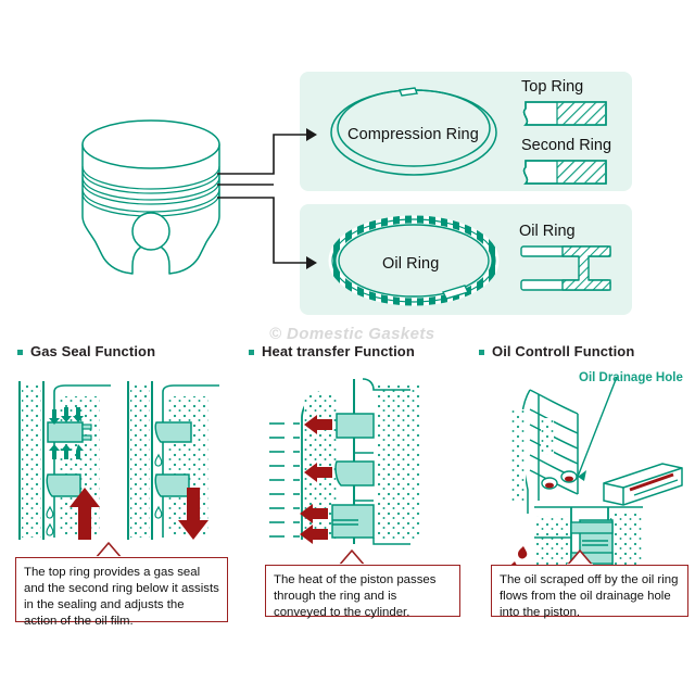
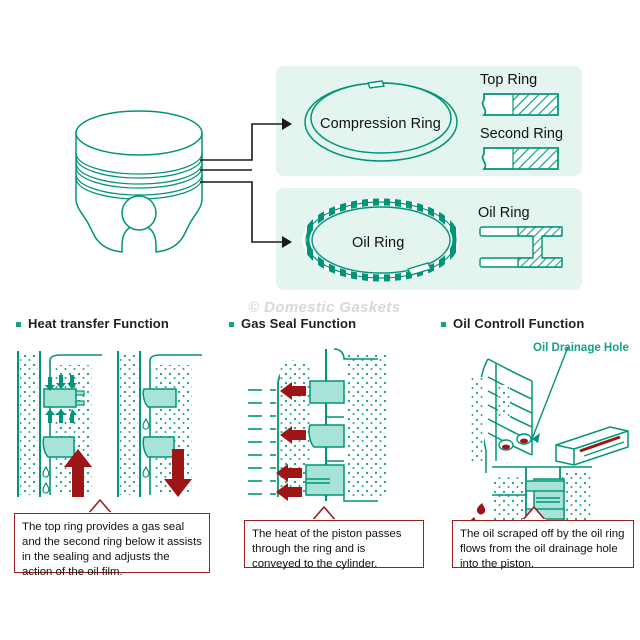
  Compression Ring
  Top Ring
  Second Ring
  Oil Ring
  Oil Ring
  © Domestic Gaskets
- Gas Seal Function
+ Heat transfer Function
  The top ring provides a gas seal and the second ring below it assists in the sealing and adjusts the action of the oil film.
- Heat transfer Function
+ Gas Seal Function
  The heat of the piston passes through the ring and is conveyed to the cylinder.
  Oil Controll Function
  Oil Drinage Hole
  The oil scraped off by the oil ring flows from the oil drainage hole into the piston.
